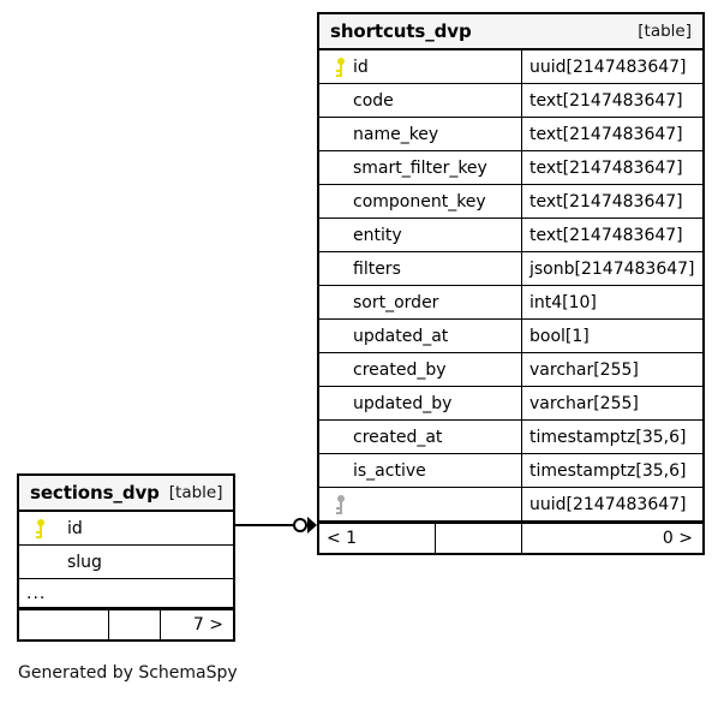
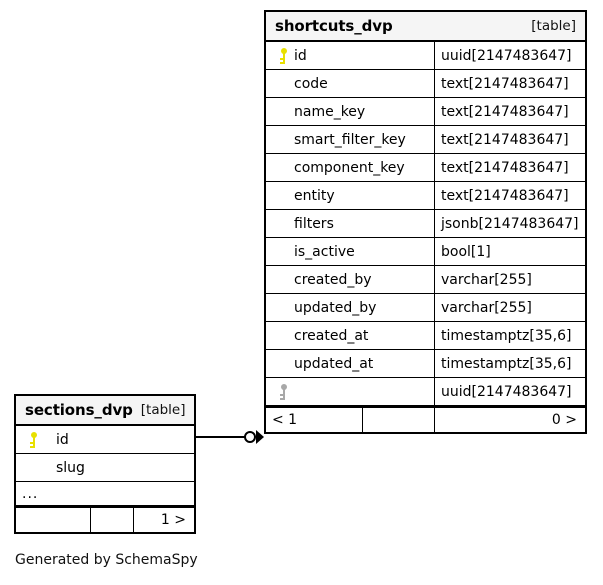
  shortcuts_dvp
  [table]
  id
  uuid[2147483647]
  code
  text[2147483647]
  name_key
  text[2147483647]
  smart_filter_key
  text[2147483647]
  component_key
  text[2147483647]
  entity
  text[2147483647]
  filters
  jsonb[2147483647]
- sort_order
- int4[10]
- updated_at
+ is_active
  bool[1]
  created_by
  varchar[255]
  updated_by
  varchar[255]
  created_at
  timestamptz[35,6]
- is_active
+ updated_at
  timestamptz[35,6]
  uuid[2147483647]
  < 1
  0 >
  sections_dvp
  [table]
  id
  slug
  ...
- 7 >
+ 1 >
  Generated by SchemaSpy
